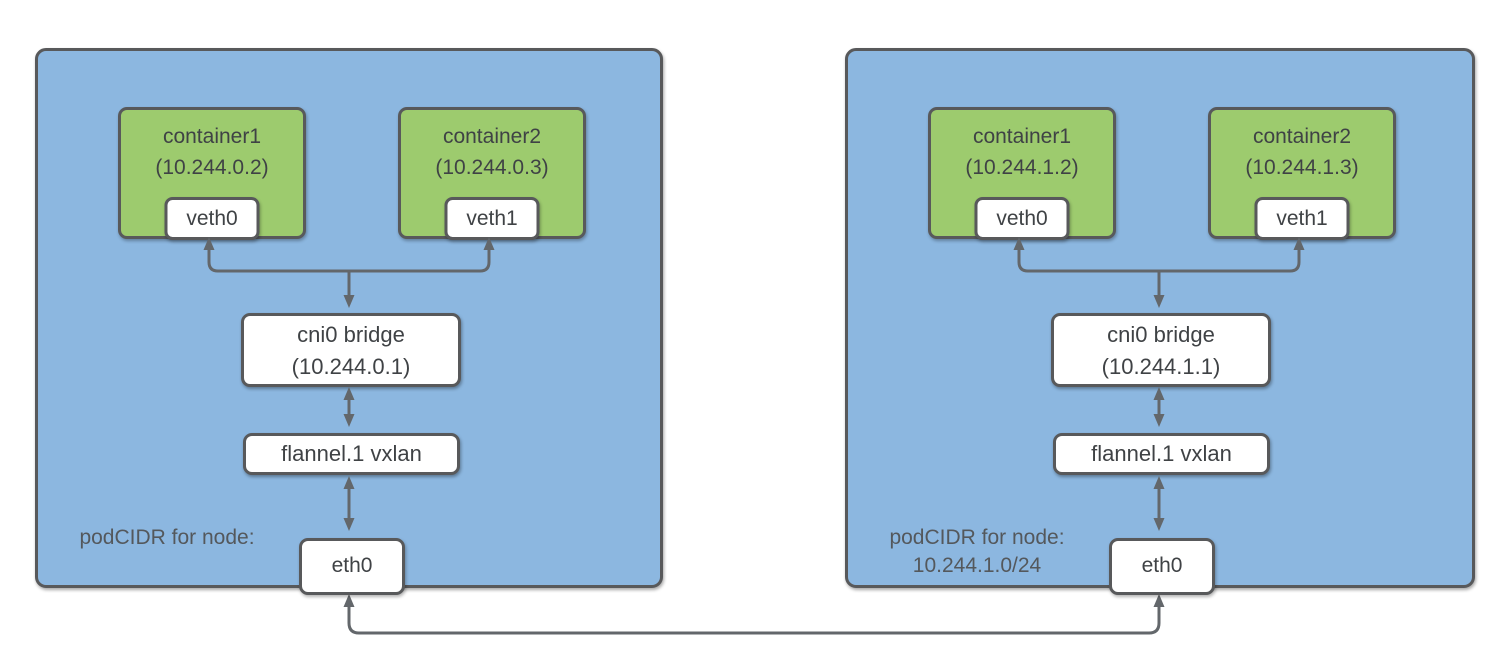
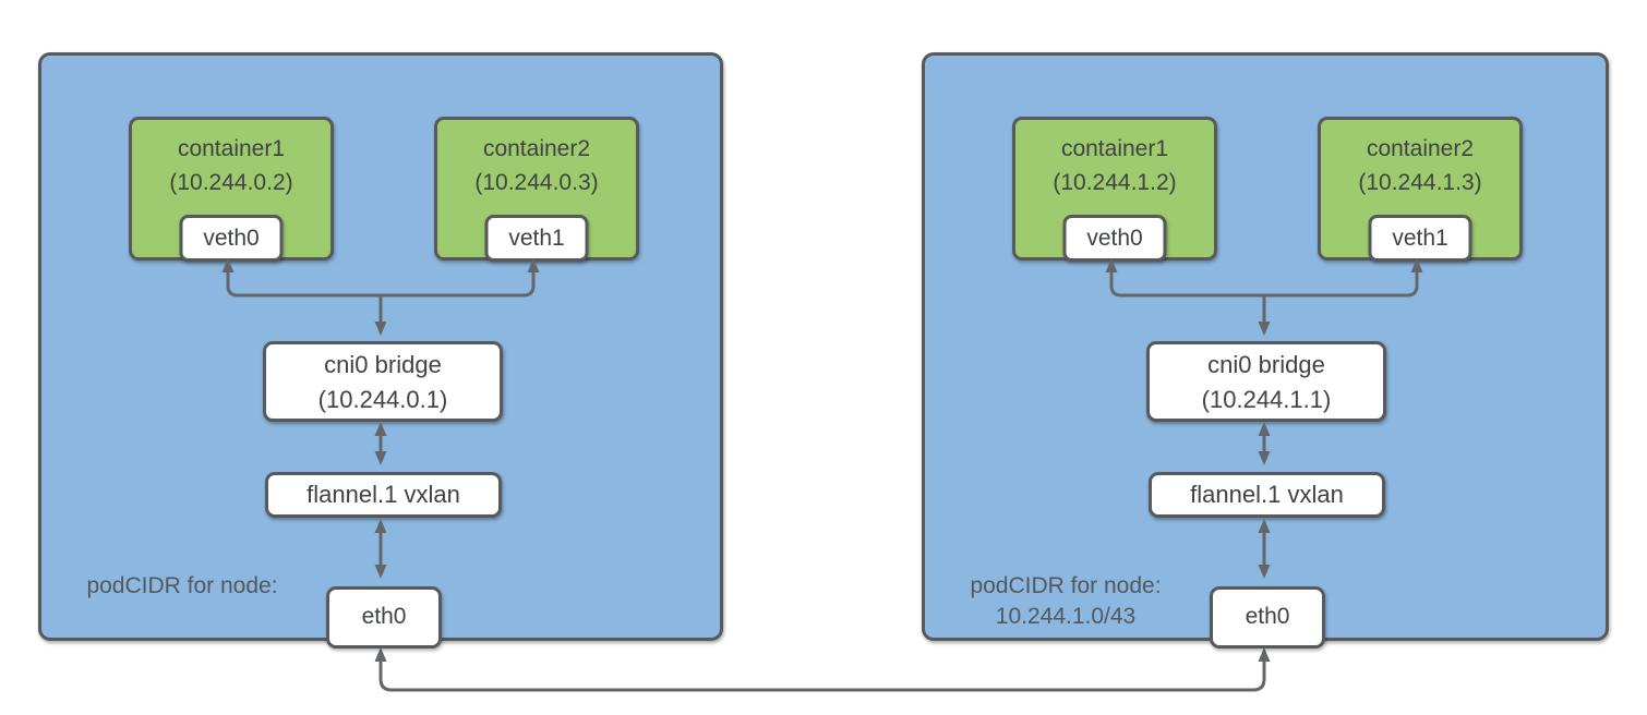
  container1
  (10.244.0.2)
  veth0
  container2
  (10.244.0.3)
  veth1
  cni0 bridge
  (10.244.0.1)
  flannel.1 vxlan
  eth0
  podCIDR for node:
  container1
  (10.244.1.2)
  veth0
  container2
  (10.244.1.3)
  veth1
  cni0 bridge
  (10.244.1.1)
  flannel.1 vxlan
  eth0
  podCIDR for node:
- 10.244.1.0/24
+ 10.244.1.0/43
